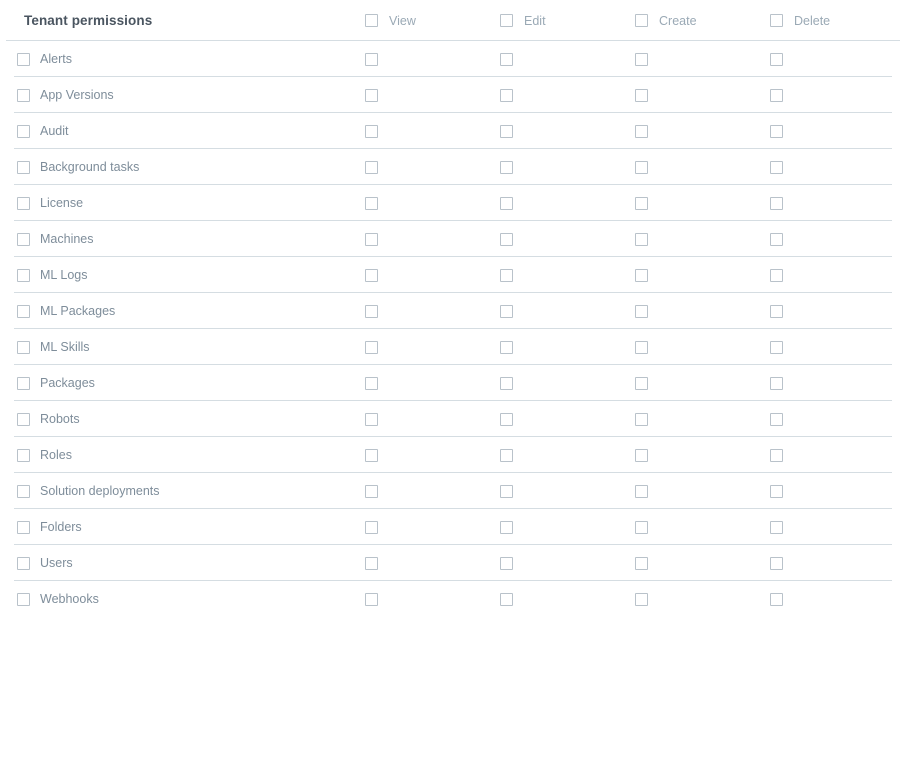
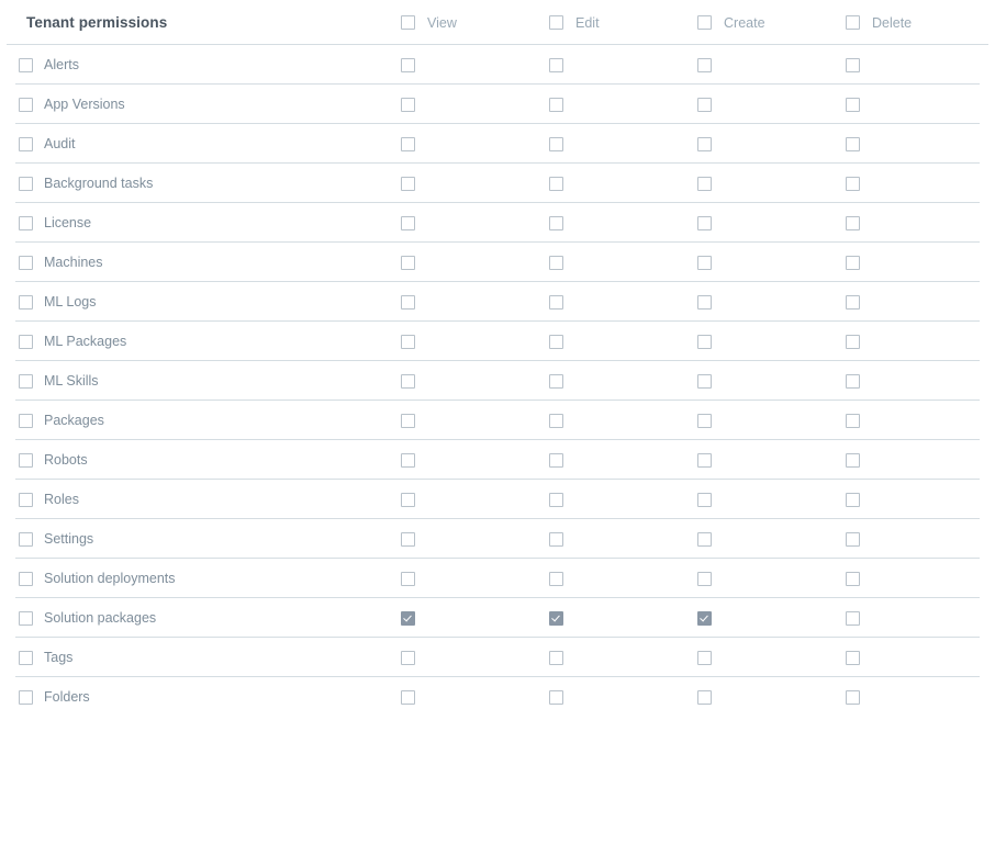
  Tenant permissions
  View
  Edit
  Create
  Delete
  Alerts
  App Versions
  Audit
  Background tasks
  License
  Machines
  ML Logs
  ML Packages
  ML Skills
  Packages
  Robots
  Roles
+ Settings
  Solution deployments
+ Solution packages
+ Tags
  Folders
- Users
- Webhooks
